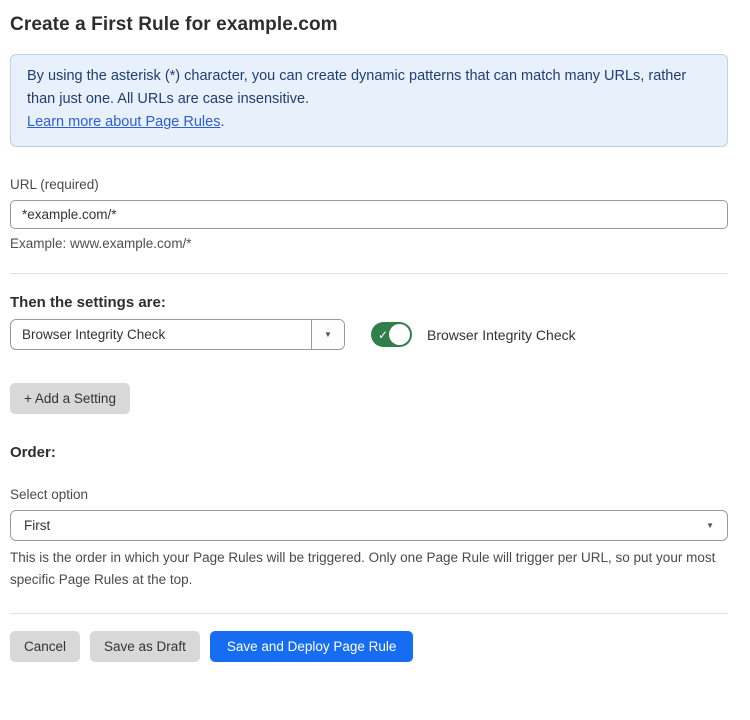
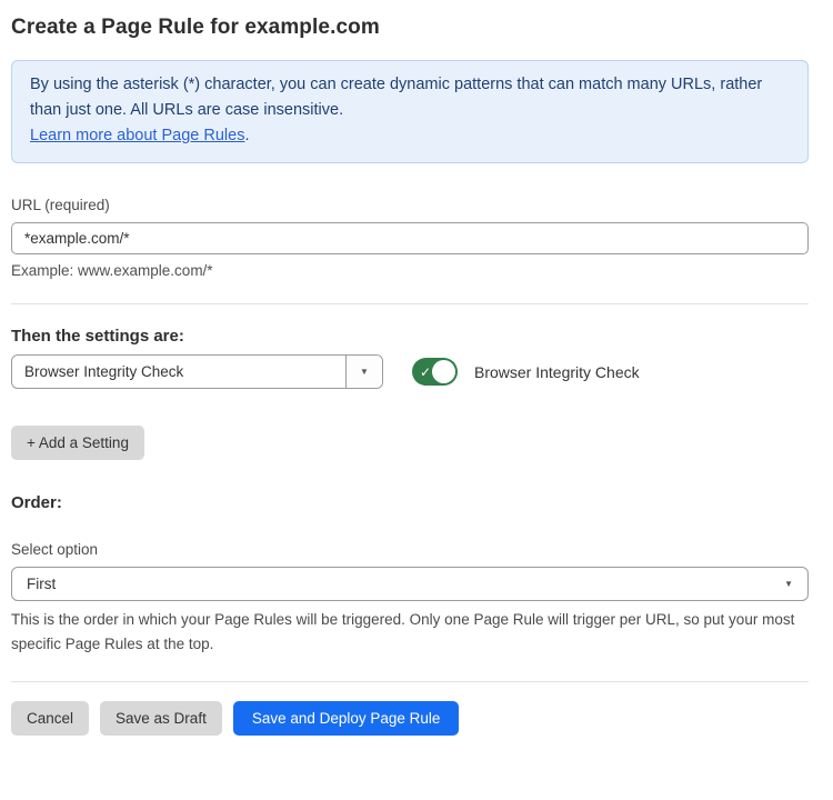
- Create a First Rule for example.com
+ Create a Page Rule for example.com
  By using the asterisk (*) character, you can create dynamic patterns that can match many URLs, rather than just one. All URLs are case insensitive.
  Learn more about Page Rules.
  URL (required)
  *example.com/*
  Example: www.example.com/*
  Then the settings are:
  Browser Integrity Check
  ▼
  ✓
  Browser Integrity Check
  + Add a Setting
  Order:
  Select option
  First
  ▼
  This is the order in which your Page Rules will be triggered. Only one Page Rule will trigger per URL, so put your most specific Page Rules at the top.
  Cancel
  Save as Draft
  Save and Deploy Page Rule
